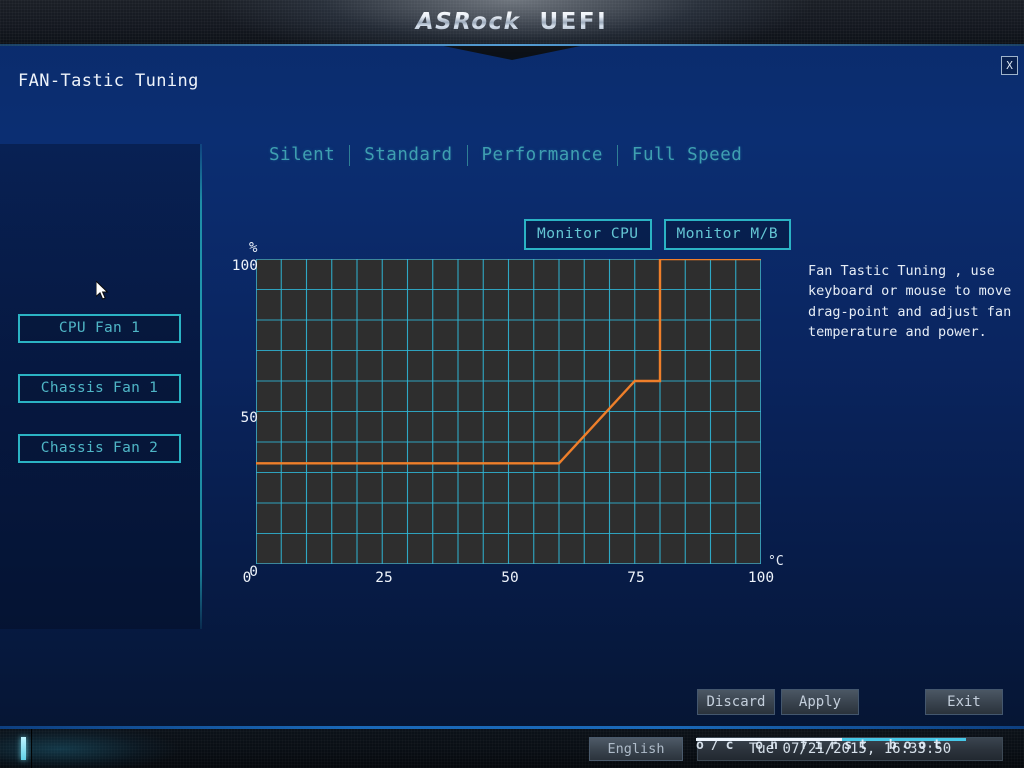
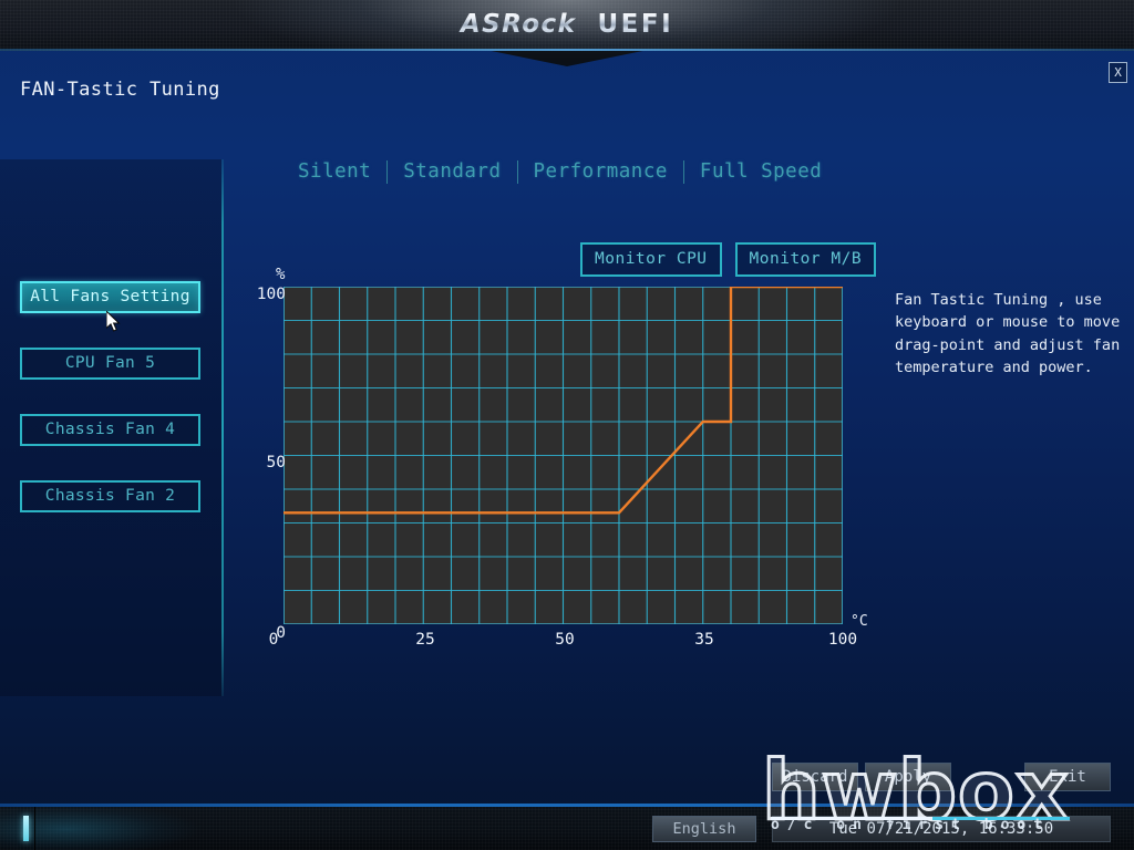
  ASRock UEFI
  FAN-Tastic Tuning
  X
+ All Fans Setting
- CPU Fan 1
+ CPU Fan 5
- Chassis Fan 1
+ Chassis Fan 4
  Chassis Fan 2
  Silent
  Standard
  Performance
  Full Speed
  Monitor CPU
  Monitor M/B
  %
  °C
  100
  50
  0
  0
  25
  50
- 75
+ 35
  100
  Fan Tastic Tuning , use keyboard or mouse to move drag-point and adjust fan temperature and power.
  Discard
  Apply
  Exit
+ hwbox
  o/c on first boot
  English
  Tue 07/21/2015, 16:33:50
